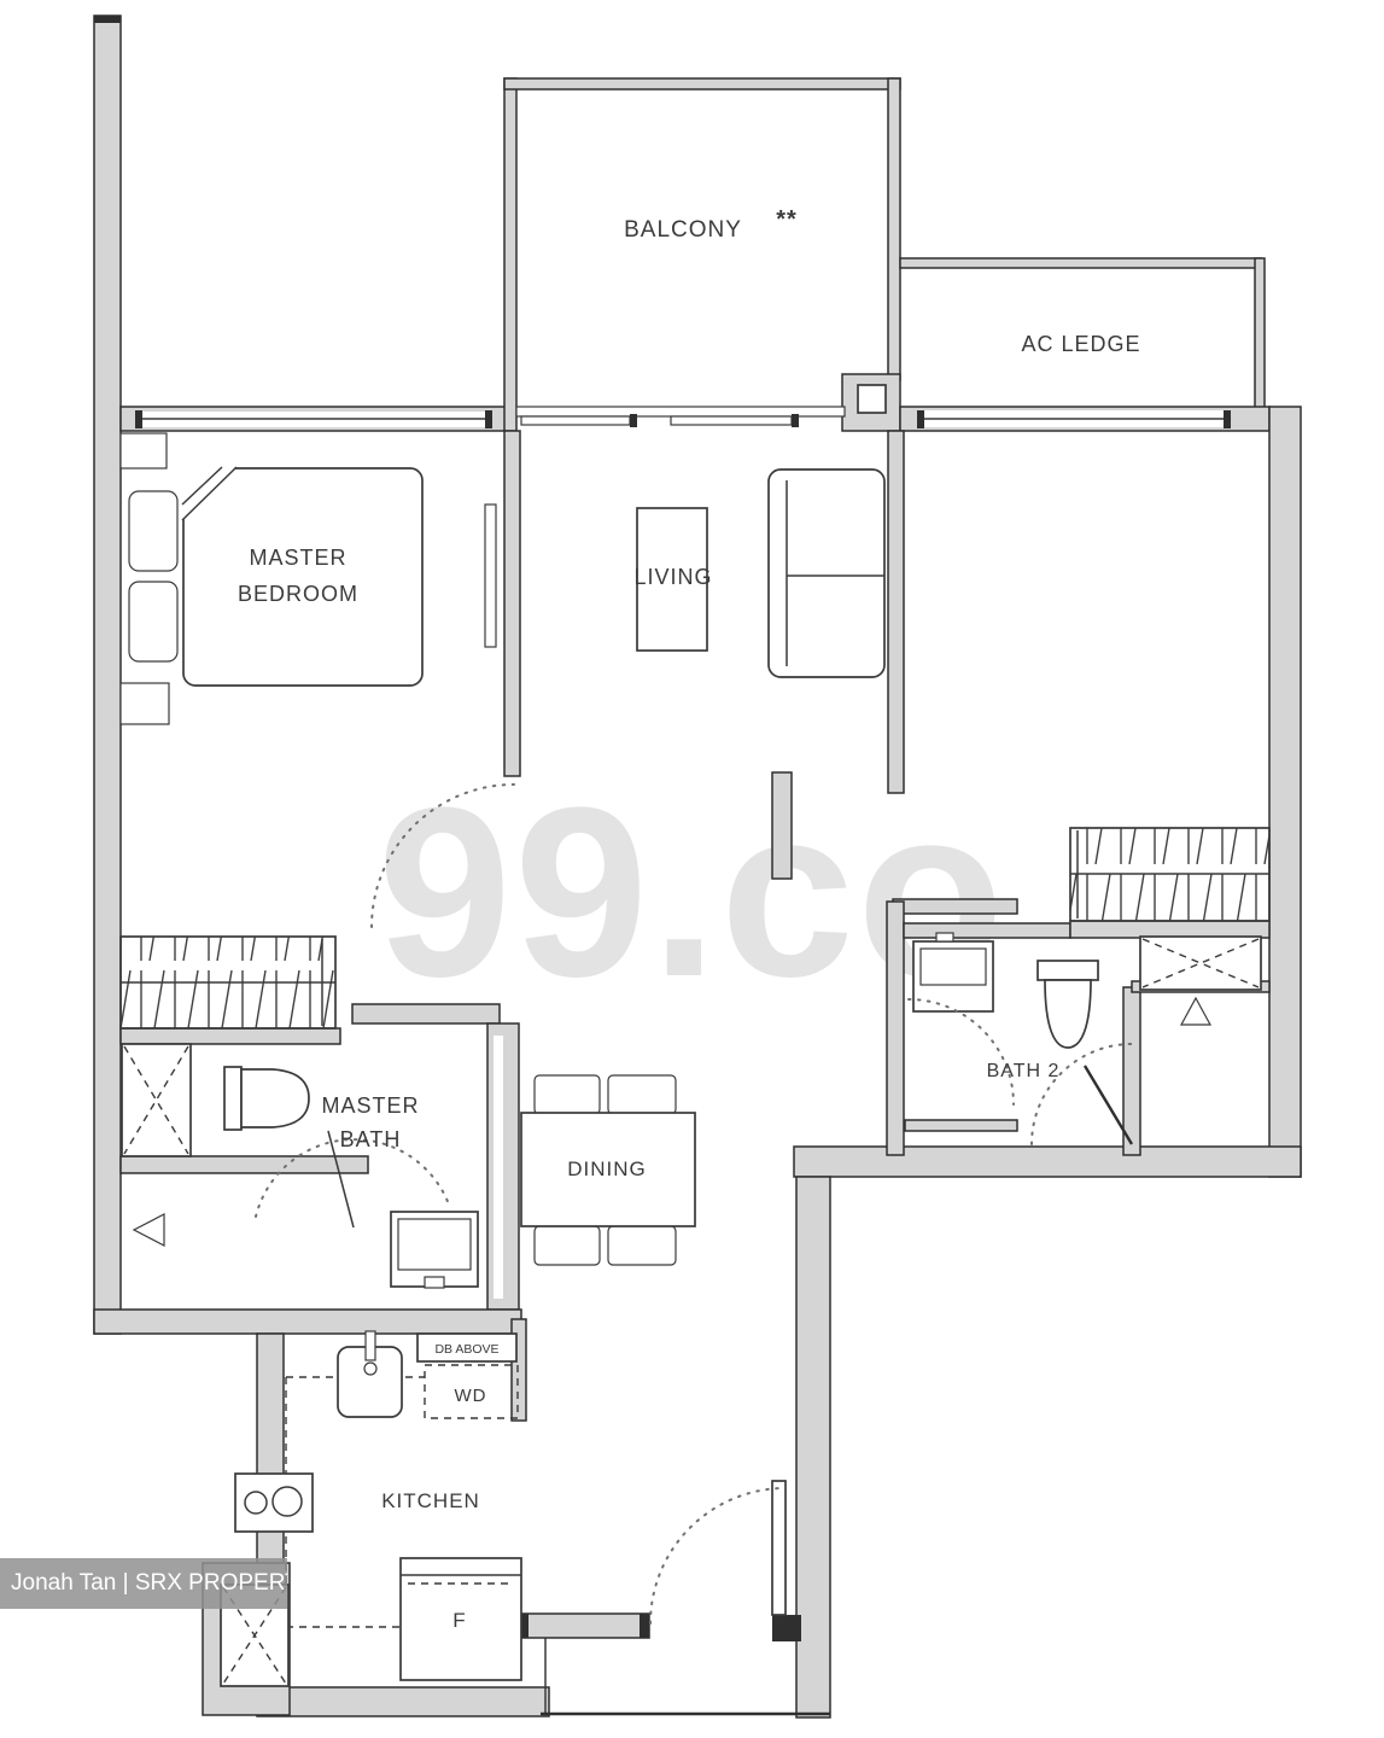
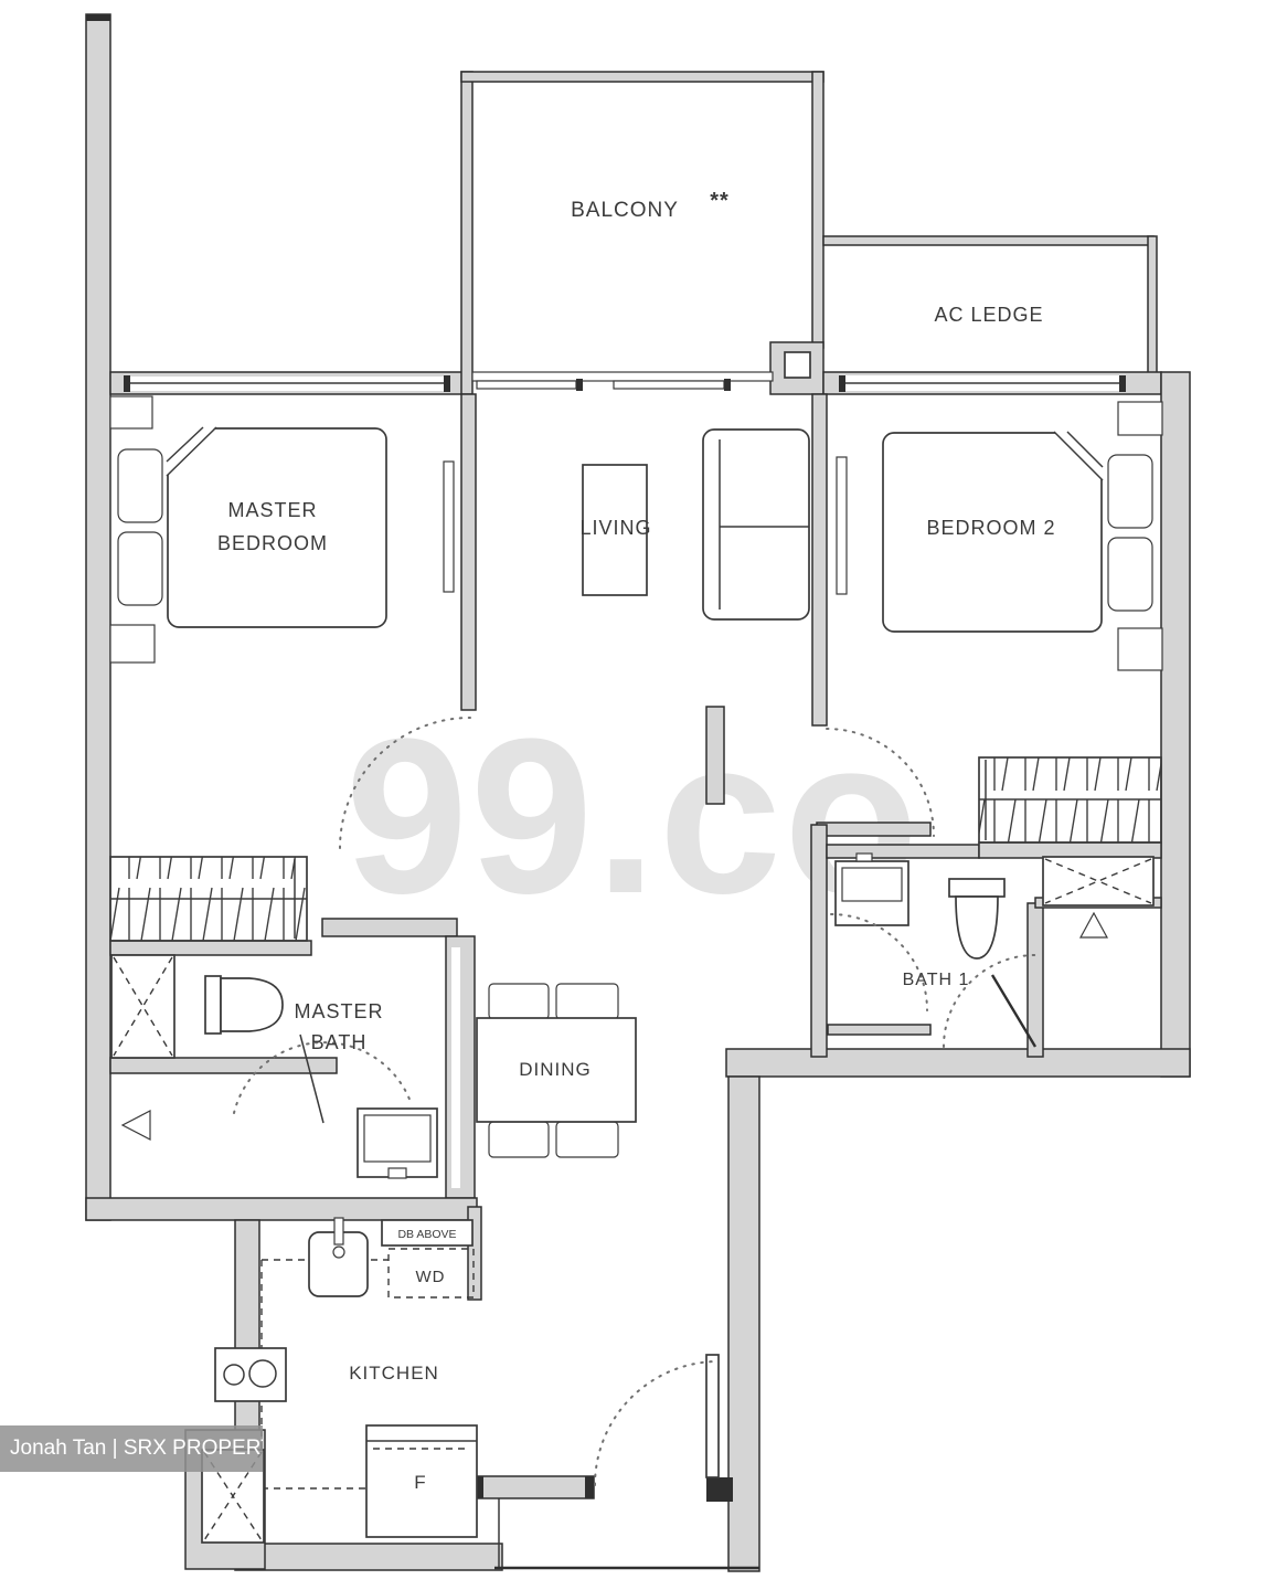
  99.co
  MASTER
  BEDROOM
  LIVING
+ BEDROOM 2
  MASTER
  BATH
- BATH 2
+ BATH 1
  DINING
  DB ABOVE
  WD
  F
  KITCHEN
  BALCONY
  **
  AC LEDGE
  Jonah Tan | SRX PROPER
